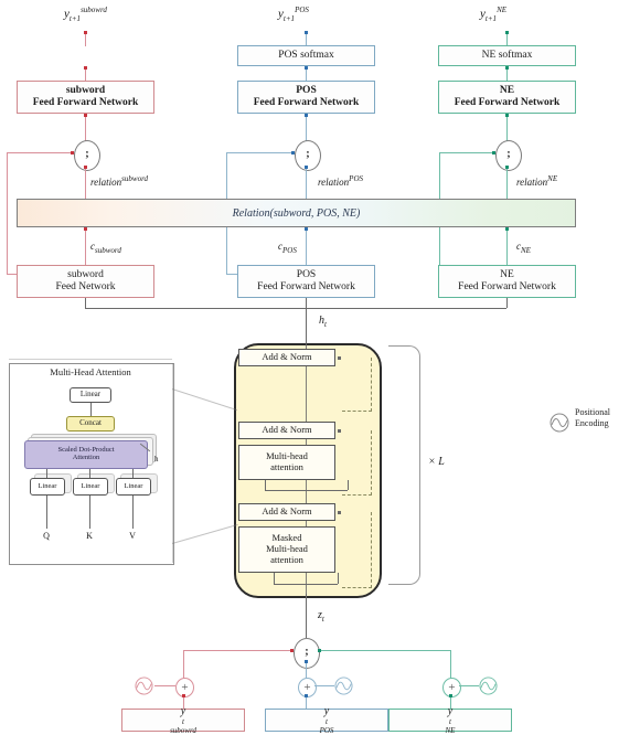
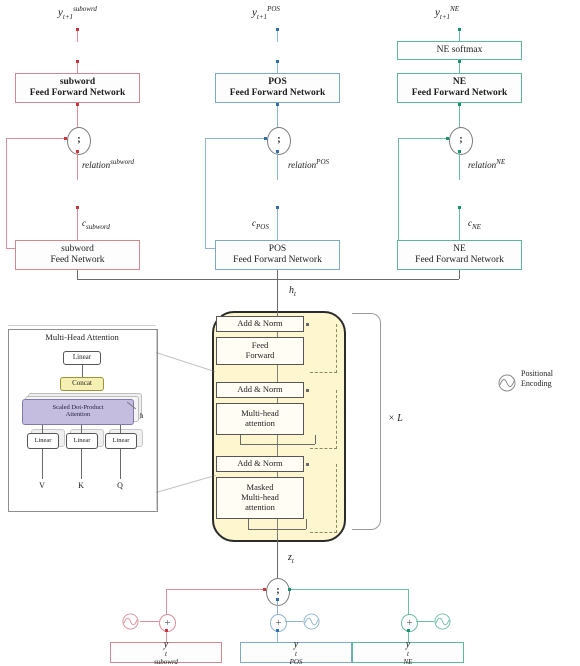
  yt+1subowrd
  yt+1POS
  yt+1NE
- POS softmax
  NE softmax
  subword
  Feed Forward Network
  POS
  Feed Forward Network
  NE
  Feed Forward Network
  ;
  ;
  ;
  relationsubword
  relationPOS
  relationNE
- Relation(subword, POS, NE)
  csubword
  cPOS
  cNE
  subword
  Feed Network
  POS
  Feed Forward Network
  NE
  Feed Forward Network
  ht
  Add & Norm
+ Feed
+ Forward
  Add & Norm
  Multi-head
  attention
  Add & Norm
  Masked
  Multi-head
  attention
  × L
  Multi-Head Attention
  Linear
  Concat
  h
- Q
+ V
  K
- V
+ Q
  Positional
  Encoding
  zt
  ;
  +
  +
  +
  y
  t
  subowrd
  y
  t
  POS
  y
  t
  NE
